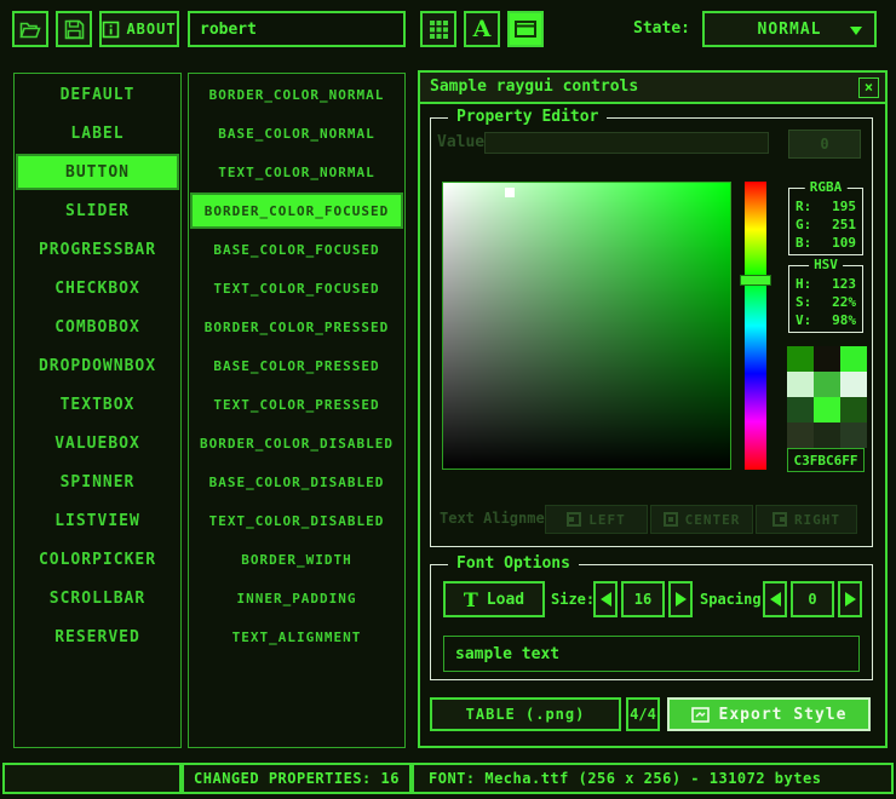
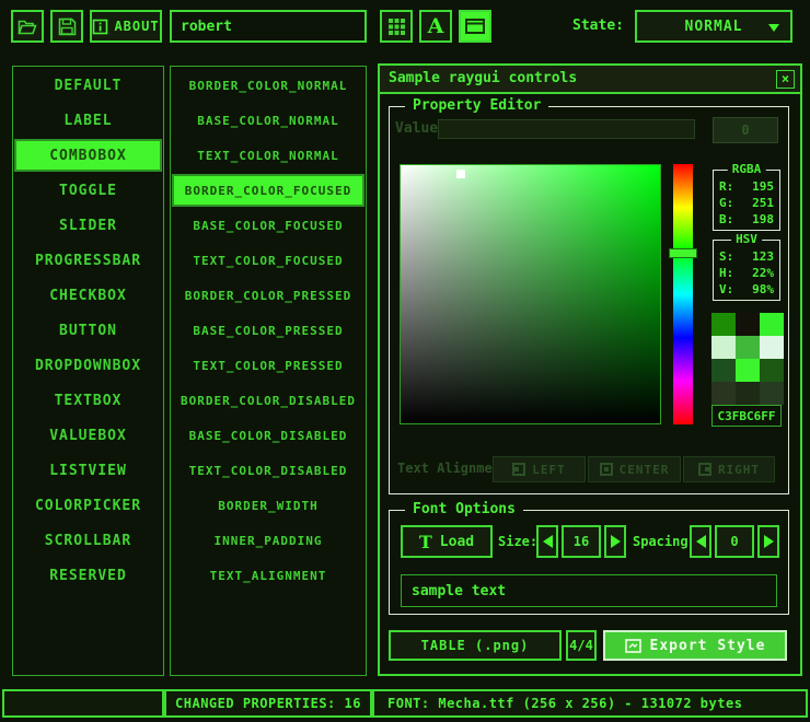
  ABOUT
  robert
  A
  State:
  NORMAL
  DEFAULT
  LABEL
- BUTTON
+ COMBOBOX
+ TOGGLE
  SLIDER
  PROGRESSBAR
  CHECKBOX
- COMBOBOX
+ BUTTON
  DROPDOWNBOX
  TEXTBOX
  VALUEBOX
- SPINNER
  LISTVIEW
  COLORPICKER
  SCROLLBAR
  RESERVED
  BORDER_COLOR_NORMAL
  BASE_COLOR_NORMAL
  TEXT_COLOR_NORMAL
  BORDER_COLOR_FOCUSED
  BASE_COLOR_FOCUSED
  TEXT_COLOR_FOCUSED
  BORDER_COLOR_PRESSED
  BASE_COLOR_PRESSED
  TEXT_COLOR_PRESSED
  BORDER_COLOR_DISABLED
  BASE_COLOR_DISABLED
  TEXT_COLOR_DISABLED
  BORDER_WIDTH
  INNER_PADDING
  TEXT_ALIGNMENT
  Sample raygui controls
  ×
  Property Editor
  Value
  0
  RGBA
  R:
  195
  G:
  251
  B:
- 109
+ 198
  HSV
- H:
+ S:
  123
- S:
+ H:
  22%
  V:
  98%
  C3FBC6FF
  Text Alignme
  LEFT
  CENTER
  RIGHT
  Font Options
  T
  Load
  Size:
  16
  Spacing
  0
  sample text
  TABLE (.png)
  4/4
  Export Style
  CHANGED PROPERTIES: 16
  FONT: Mecha.ttf (256 x 256) - 131072 bytes
